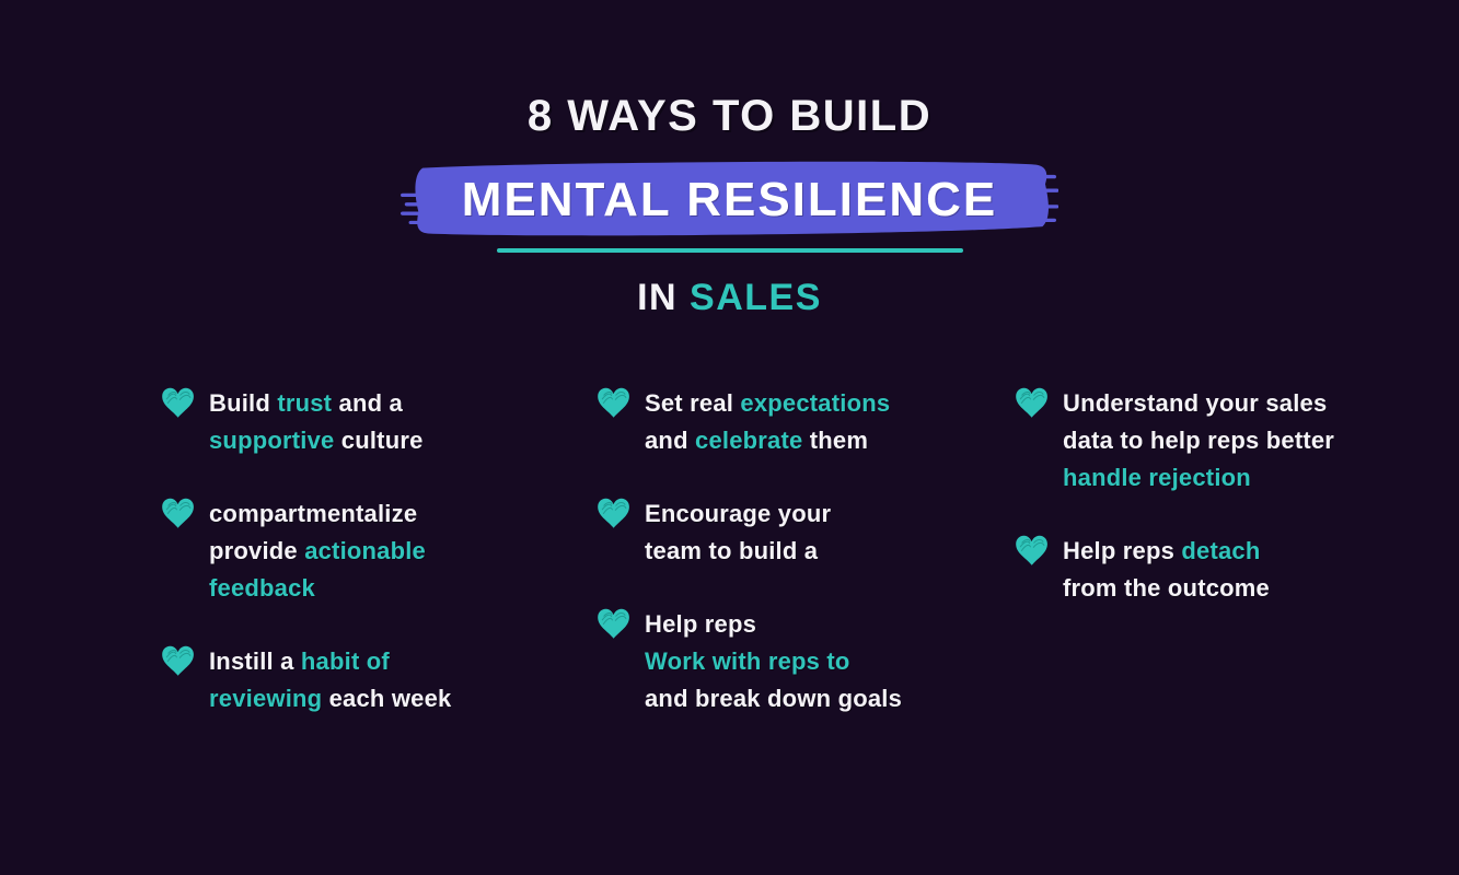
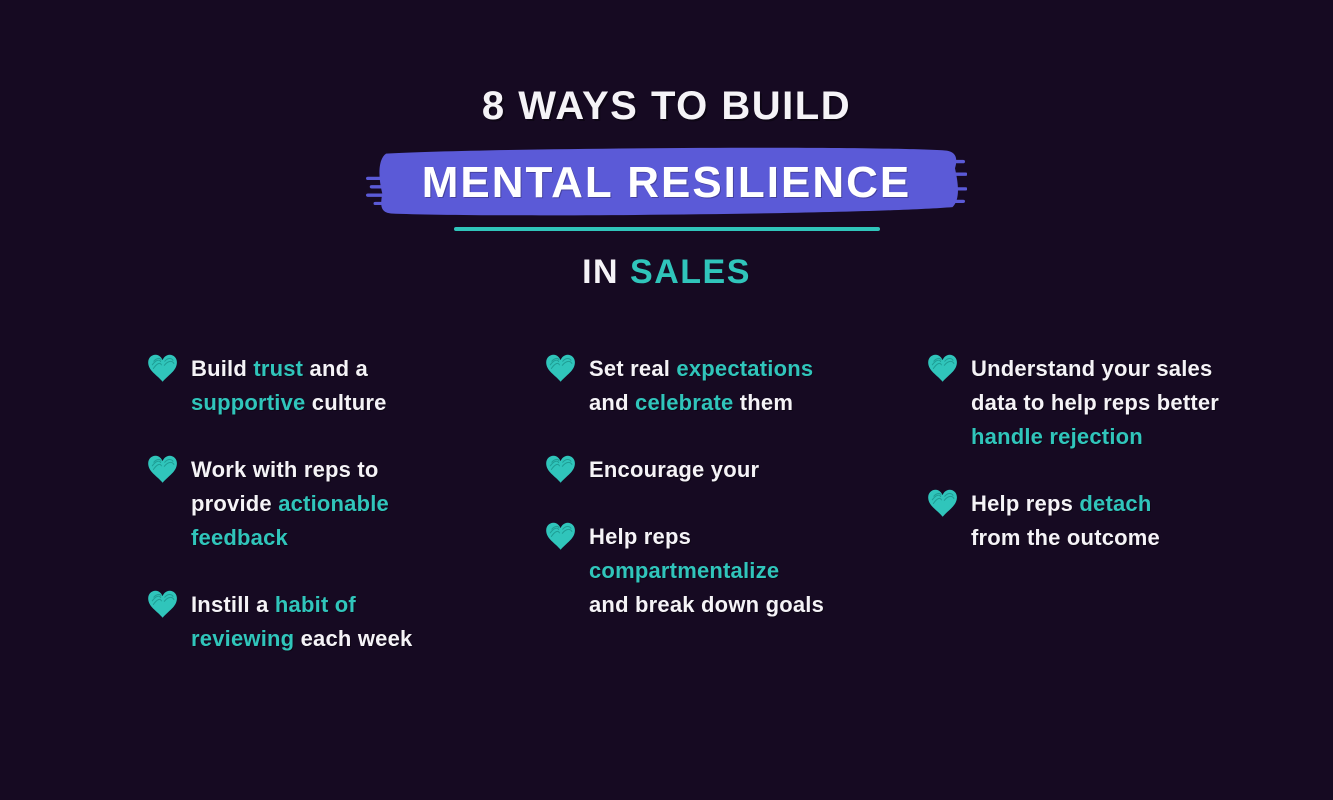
  8 WAYS TO BUILD
  MENTAL RESILIENCE
  IN SALES
  Build trust and a
  supportive culture
- compartmentalize
+ Work with reps to
  provide actionable
  feedback
  Instill a habit of
  reviewing each week
  Set real expectations
  and celebrate them
  Encourage your
- team to build a
  Help reps
- Work with reps to
+ compartmentalize
  and break down goals
  Understand your sales
  data to help reps better
  handle rejection
  Help reps detach
  from the outcome
